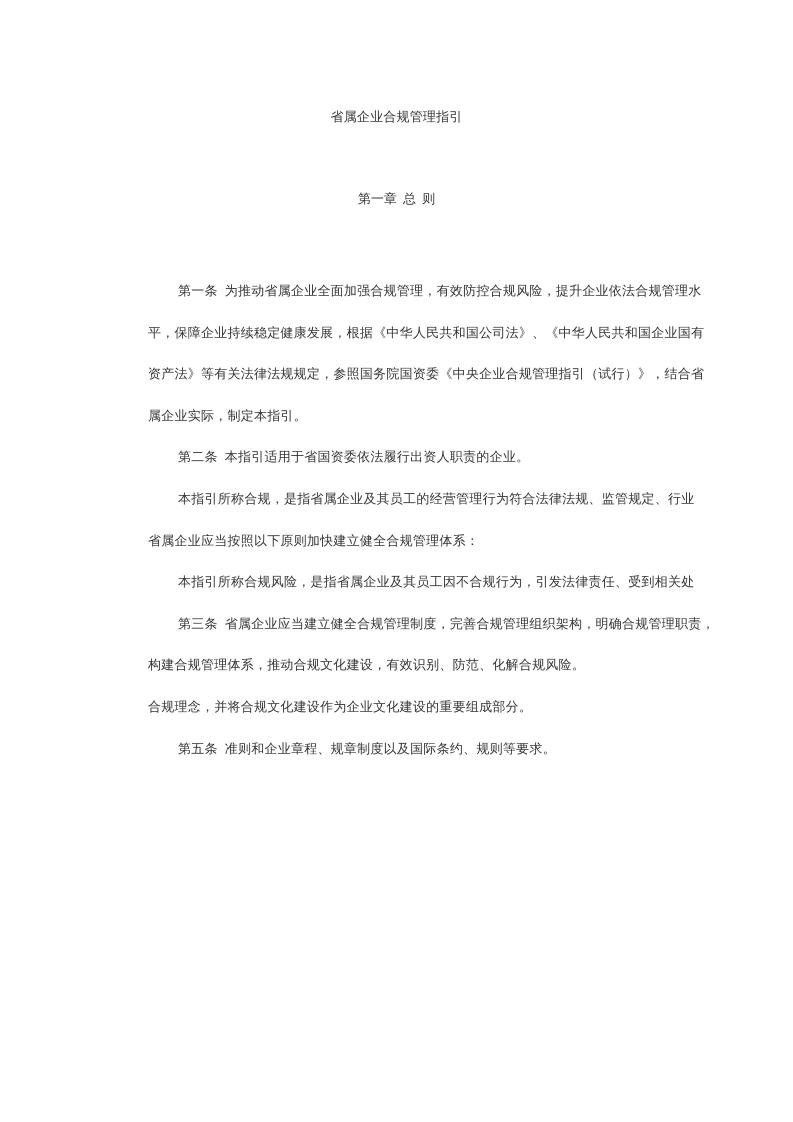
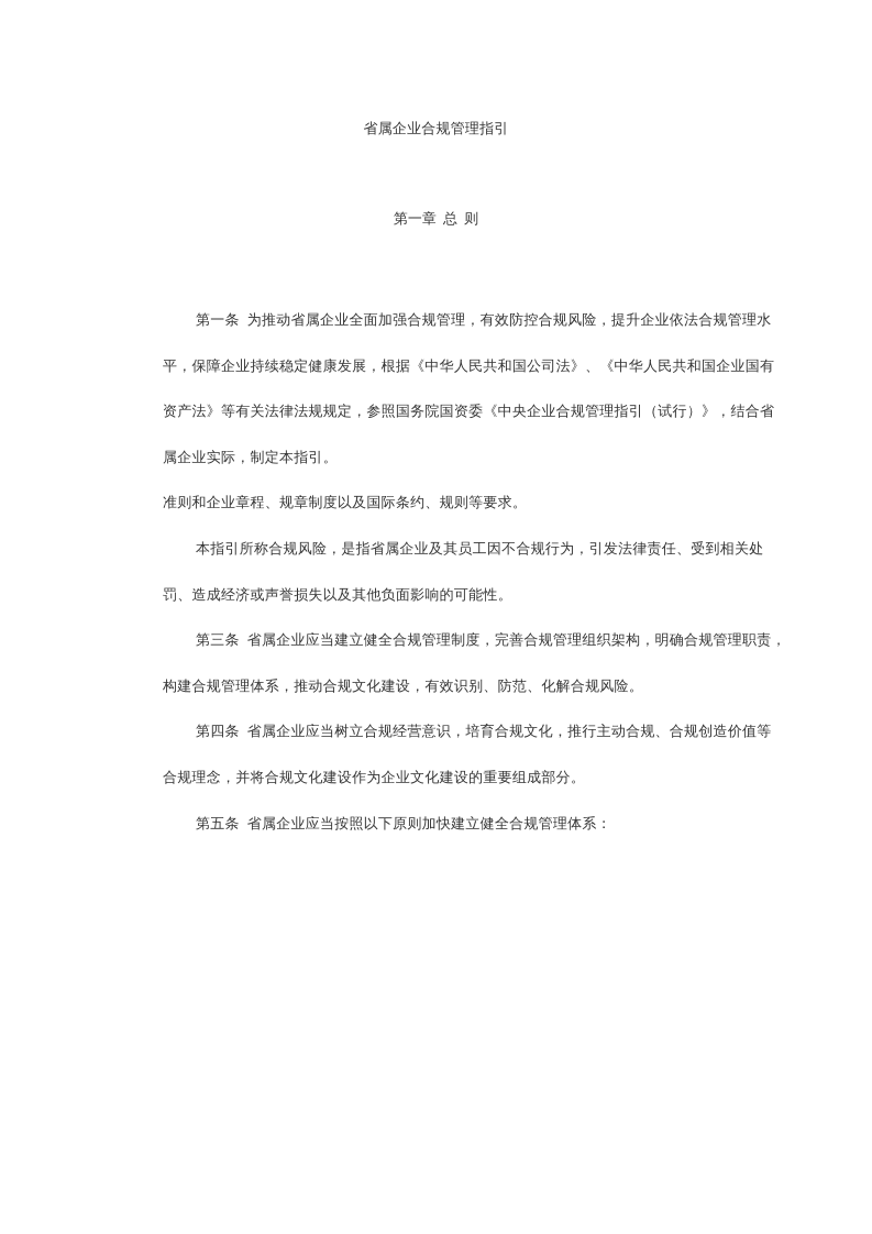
  省属企业合规管理指引
  第一章 总 则
  第一条 为推动省属企业全面加强合规管理，有效防控合规风险，提升企业依法合规管理水
  平，保障企业持续稳定健康发展，根据《中华人民共和国公司法》、《中华人民共和国企业国有
  资产法》等有关法律法规规定，参照国务院国资委《中央企业合规管理指引（试行）》，结合省
  属企业实际，制定本指引。
- 第二条 本指引适用于省国资委依法履行出资人职责的企业。
- 本指引所称合规，是指省属企业及其员工的经营管理行为符合法律法规、监管规定、行业
- 省属企业应当按照以下原则加快建立健全合规管理体系：
+ 准则和企业章程、规章制度以及国际条约、规则等要求。
  本指引所称合规风险，是指省属企业及其员工因不合规行为，引发法律责任、受到相关处
+ 罚、造成经济或声誉损失以及其他负面影响的可能性。
  第三条 省属企业应当建立健全合规管理制度，完善合规管理组织架构，明确合规管理职责，
  构建合规管理体系，推动合规文化建设，有效识别、防范、化解合规风险。
+ 第四条 省属企业应当树立合规经营意识，培育合规文化，推行主动合规、合规创造价值等
  合规理念，并将合规文化建设作为企业文化建设的重要组成部分。
- 第五条 准则和企业章程、规章制度以及国际条约、规则等要求。
+ 第五条 省属企业应当按照以下原则加快建立健全合规管理体系：
